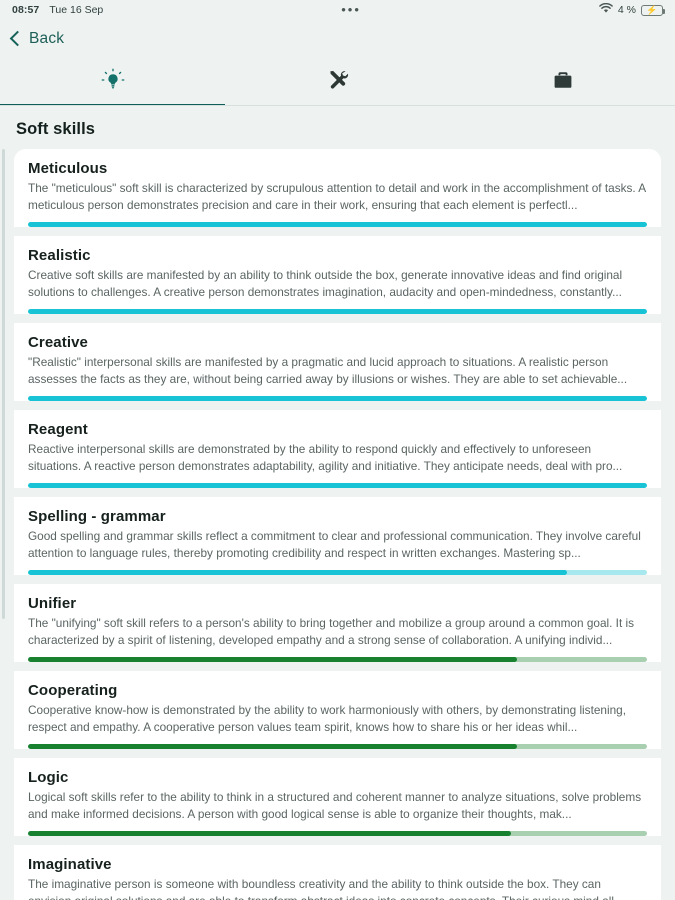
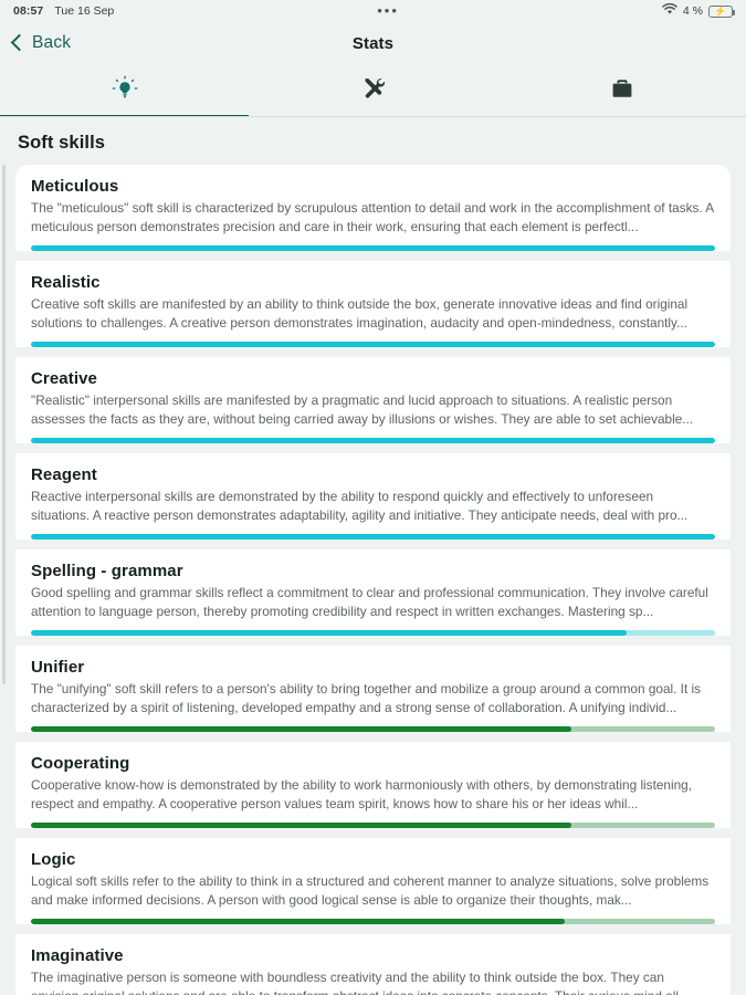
  08:57
  Tue 16 Sep
  •••
  4 %
  ⚡
  Back
+ Stats
  Soft skills
  Meticulous
  The "meticulous" soft skill is characterized by scrupulous attention to detail and work in the accomplishment of tasks. A meticulous person demonstrates precision and care in their work, ensuring that each element is perfectl...
  Realistic
  Creative soft skills are manifested by an ability to think outside the box, generate innovative ideas and find original solutions to challenges. A creative person demonstrates imagination, audacity and open-mindedness, constantly...
  Creative
  "Realistic" interpersonal skills are manifested by a pragmatic and lucid approach to situations. A realistic person assesses the facts as they are, without being carried away by illusions or wishes. They are able to set achievable...
  Reagent
  Reactive interpersonal skills are demonstrated by the ability to respond quickly and effectively to unforeseen situations. A reactive person demonstrates adaptability, agility and initiative. They anticipate needs, deal with pro...
  Spelling - grammar
- Good spelling and grammar skills reflect a commitment to clear and professional communication. They involve careful attention to language rules, thereby promoting credibility and respect in written exchanges. Mastering sp...
+ Good spelling and grammar skills reflect a commitment to clear and professional communication. They involve careful attention to language person, thereby promoting credibility and respect in written exchanges. Mastering sp...
  Unifier
  The "unifying" soft skill refers to a person's ability to bring together and mobilize a group around a common goal. It is characterized by a spirit of listening, developed empathy and a strong sense of collaboration. A unifying individ...
  Cooperating
  Cooperative know-how is demonstrated by the ability to work harmoniously with others, by demonstrating listening, respect and empathy. A cooperative person values team spirit, knows how to share his or her ideas whil...
  Logic
  Logical soft skills refer to the ability to think in a structured and coherent manner to analyze situations, solve problems and make informed decisions. A person with good logical sense is able to organize their thoughts, mak...
  Imaginative
